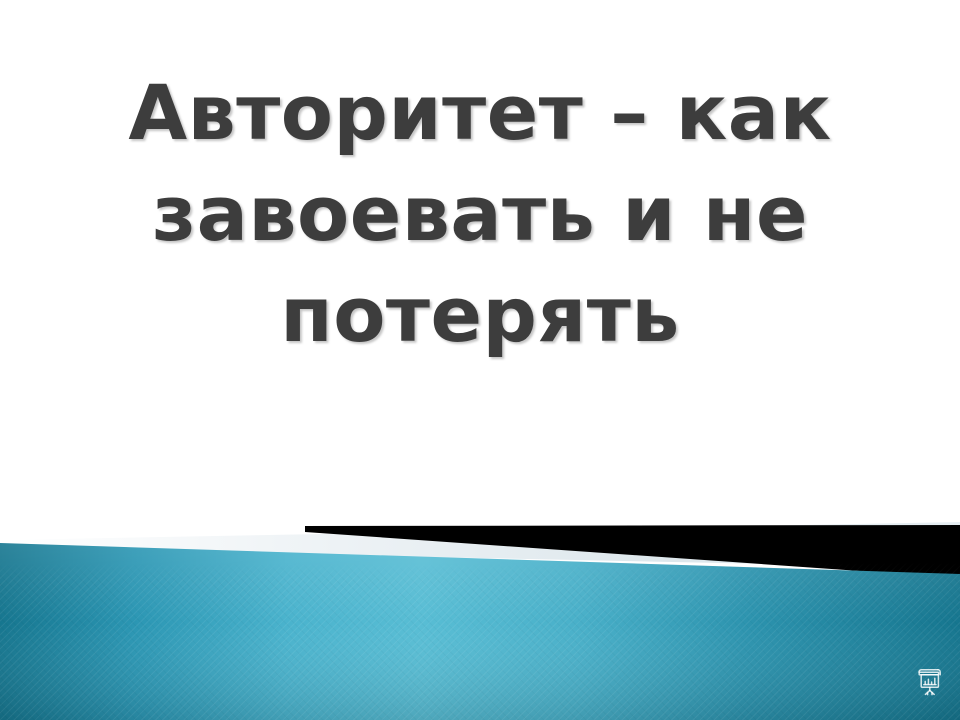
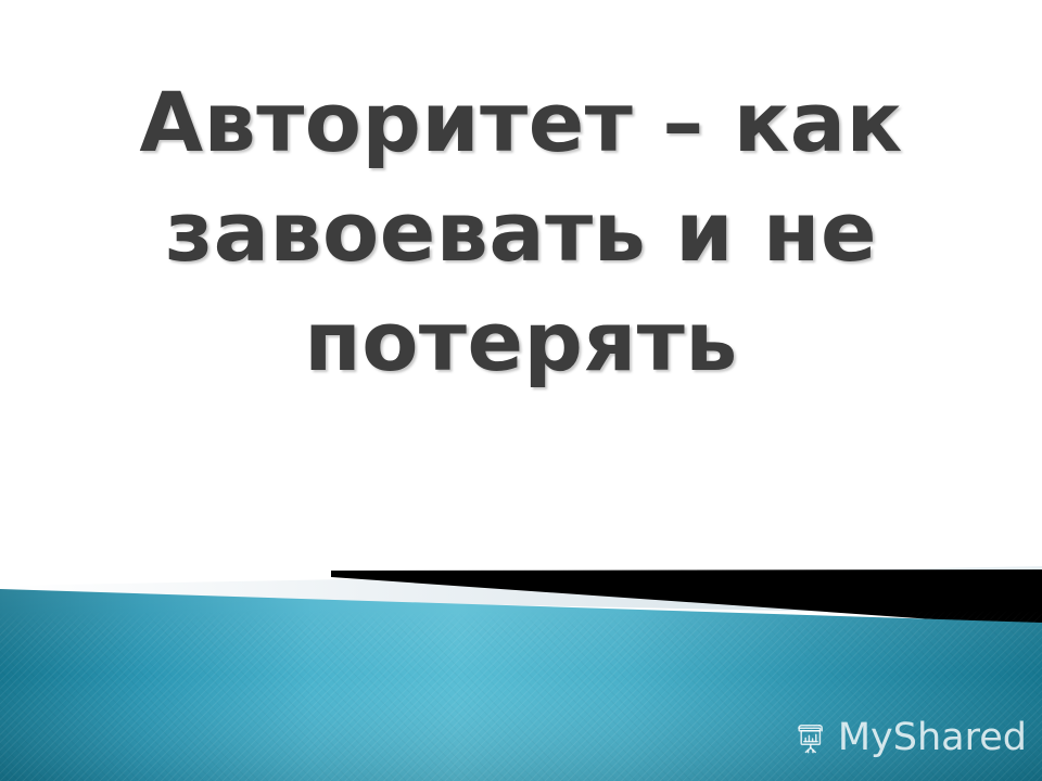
  Авторитет – как
  завоевать и не
  потерять
+ MyShared
